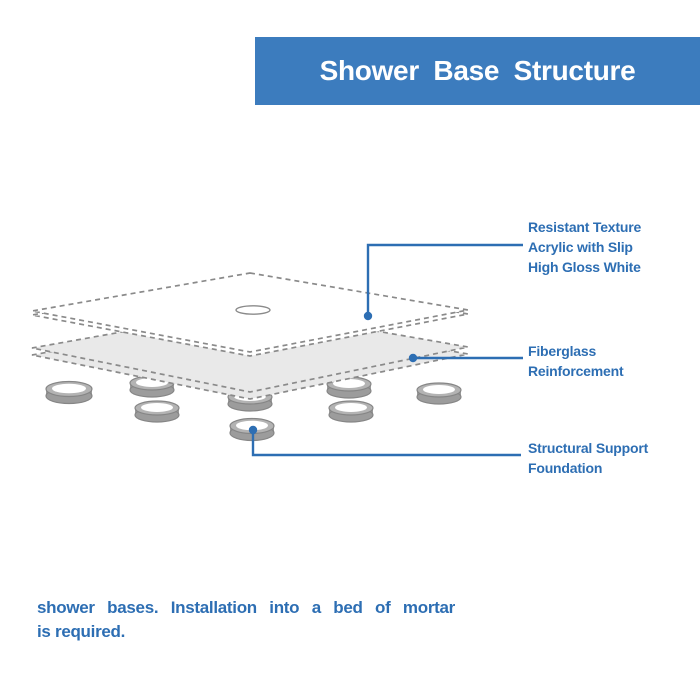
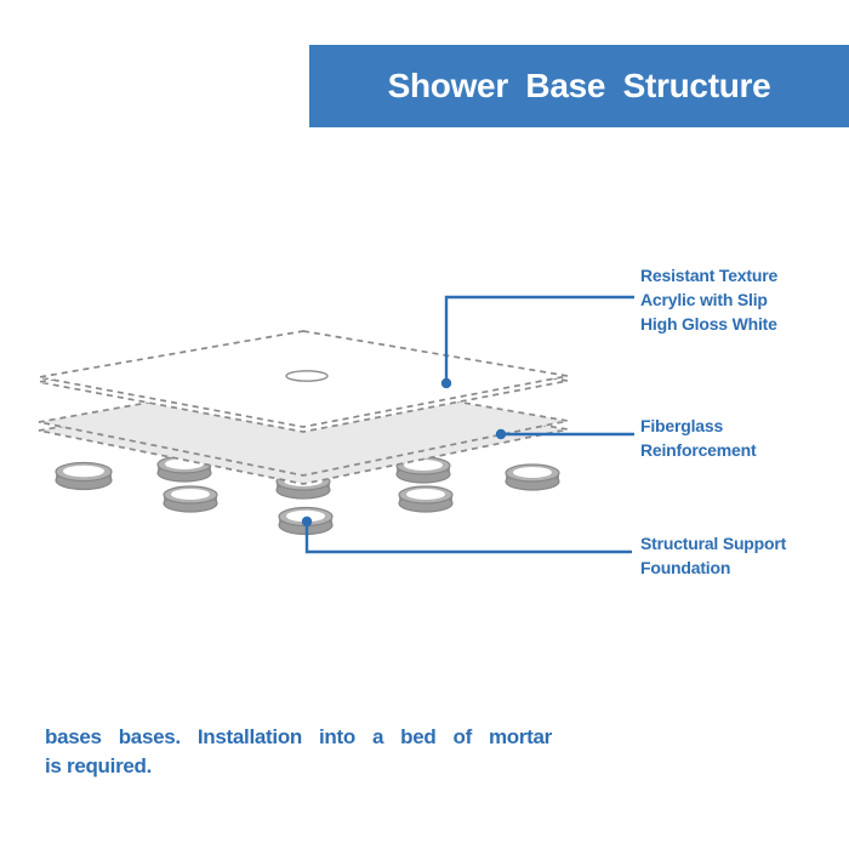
  Shower Base Structure
  Resistant Texture
  Acrylic with Slip
  High Gloss White
  Fiberglass
  Reinforcement
  Structural Support
  Foundation
- shower bases. Installation into a bed of mortar
+ bases bases. Installation into a bed of mortar
  is required.
